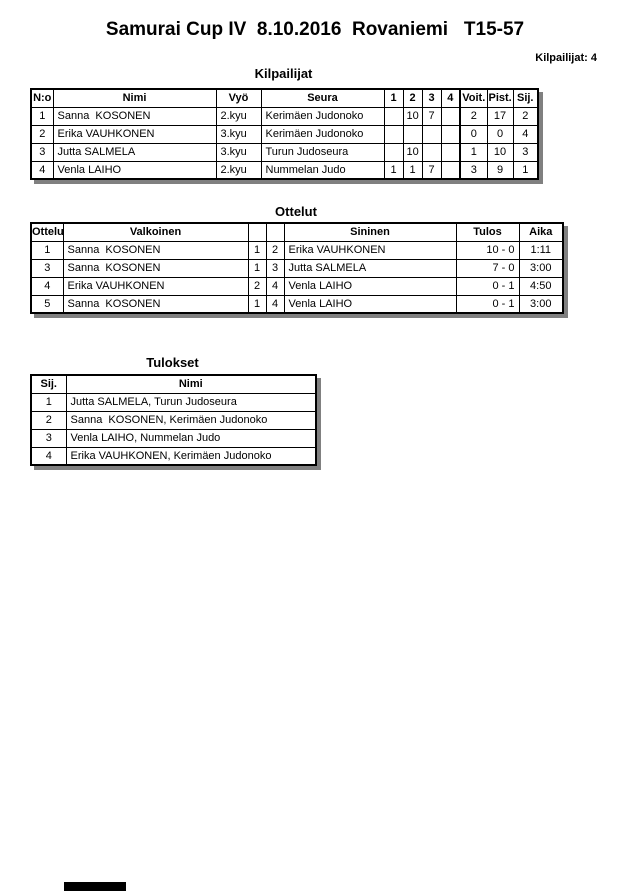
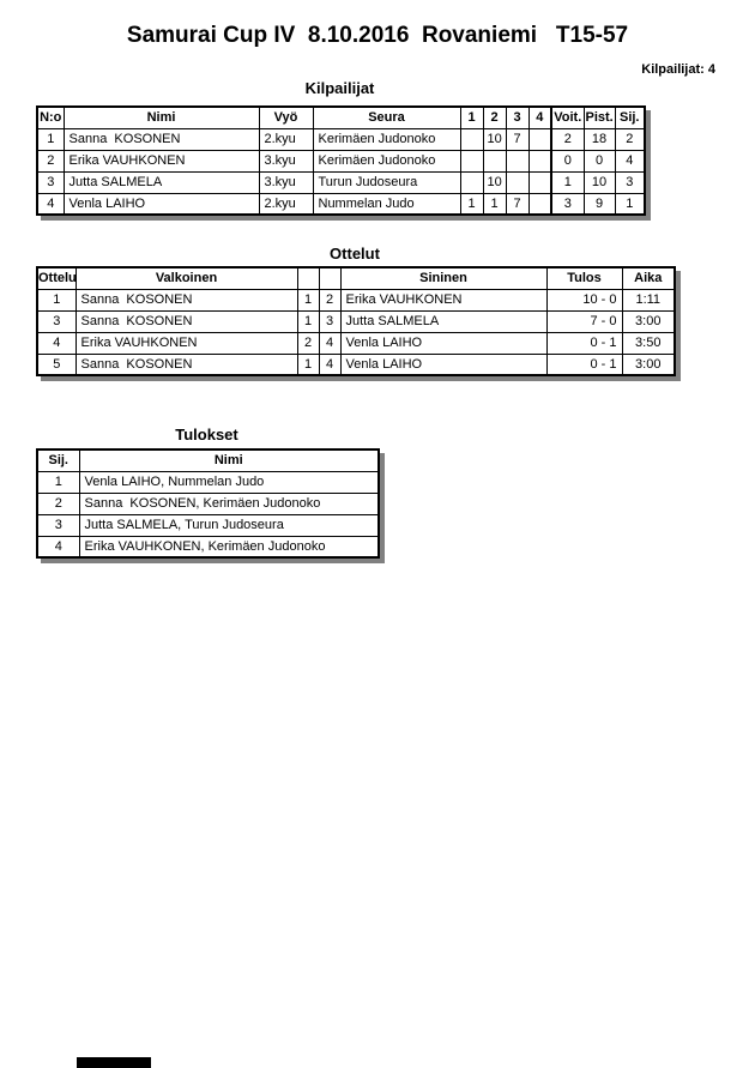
  Samurai Cup IV 8.10.2016 Rovaniemi T15-57
  Kilpailijat: 4
  Kilpailijat
  N:o	Nimi	Vyö	Seura	1	2	3	4	Voit.	Pist.	Sij.
- 1	Sanna KOSONEN	2.kyu	Kerimäen Judonoko		10	7		2	17	2
+ 1	Sanna KOSONEN	2.kyu	Kerimäen Judonoko		10	7		2	18	2
  2	Erika VAUHKONEN	3.kyu	Kerimäen Judonoko					0	0	4
  3	Jutta SALMELA	3.kyu	Turun Judoseura		10			1	10	3
  4	Venla LAIHO	2.kyu	Nummelan Judo	1	1	7		3	9	1
  Ottelut
  Ottelu	Valkoinen			Sininen	Tulos	Aika
  1	Sanna KOSONEN	1	2	Erika VAUHKONEN	10 - 0	1:11
  3	Sanna KOSONEN	1	3	Jutta SALMELA	7 - 0	3:00
- 4	Erika VAUHKONEN	2	4	Venla LAIHO	0 - 1	4:50
+ 4	Erika VAUHKONEN	2	4	Venla LAIHO	0 - 1	3:50
  5	Sanna KOSONEN	1	4	Venla LAIHO	0 - 1	3:00
  Tulokset
  Sij.	Nimi
- 1	Jutta SALMELA, Turun Judoseura
+ 1	Venla LAIHO, Nummelan Judo
  2	Sanna KOSONEN, Kerimäen Judonoko
- 3	Venla LAIHO, Nummelan Judo
+ 3	Jutta SALMELA, Turun Judoseura
  4	Erika VAUHKONEN, Kerimäen Judonoko
